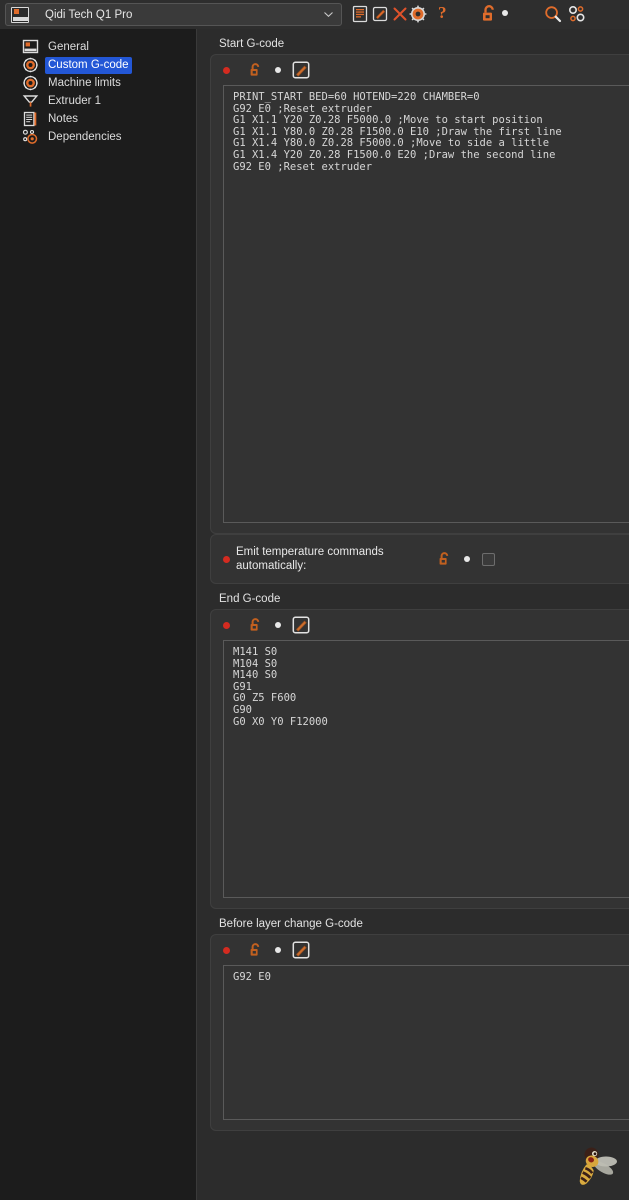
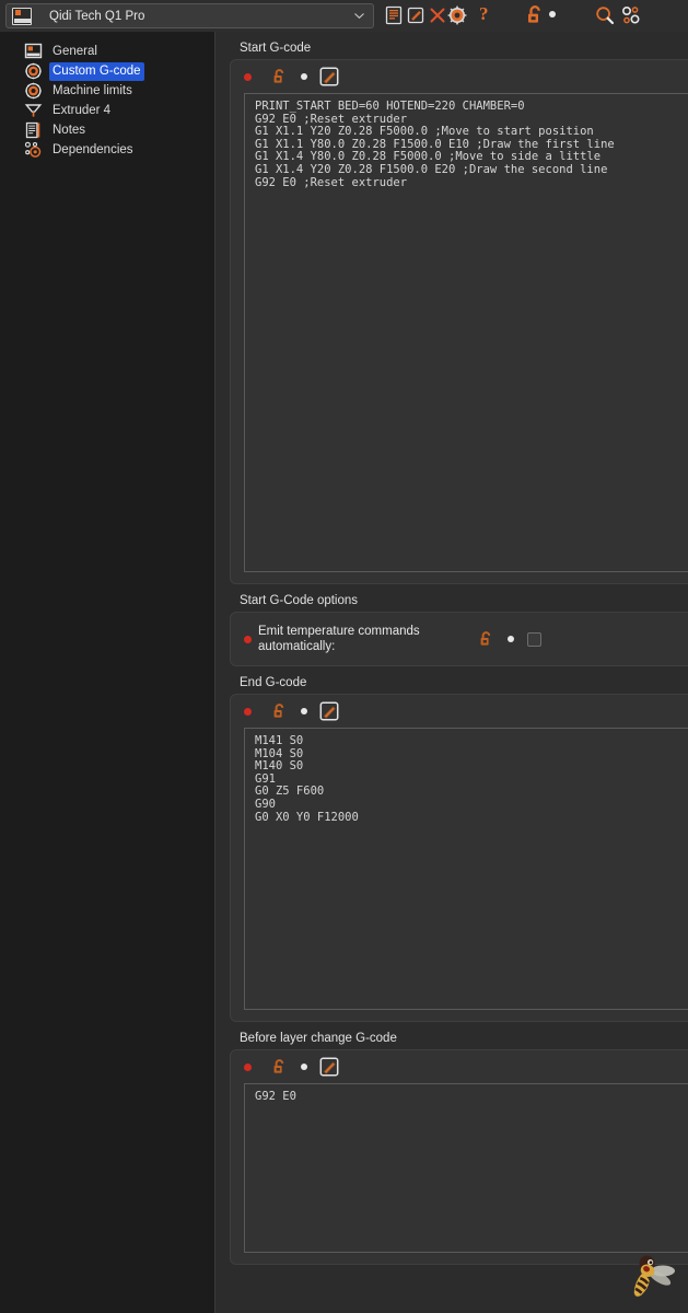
  Qidi Tech Q1 Pro
  ?
  General
  Custom G-code
  Machine limits
- Extruder 1
+ Extruder 4
  Notes
  Dependencies
  Start G-code
  PRINT_START BED=60 HOTEND=220 CHAMBER=0
  G92 E0 ;Reset extruder
  G1 X1.1 Y20 Z0.28 F5000.0 ;Move to start position
  G1 X1.1 Y80.0 Z0.28 F1500.0 E10 ;Draw the first line
  G1 X1.4 Y80.0 Z0.28 F5000.0 ;Move to side a little
  G1 X1.4 Y20 Z0.28 F1500.0 E20 ;Draw the second line
  G92 E0 ;Reset extruder
+ Start G-Code options
  Emit temperature commands automatically:
  End G-code
  M141 S0
  M104 S0
  M140 S0
  G91
  G0 Z5 F600
  G90
  G0 X0 Y0 F12000
  Before layer change G-code
  G92 E0
